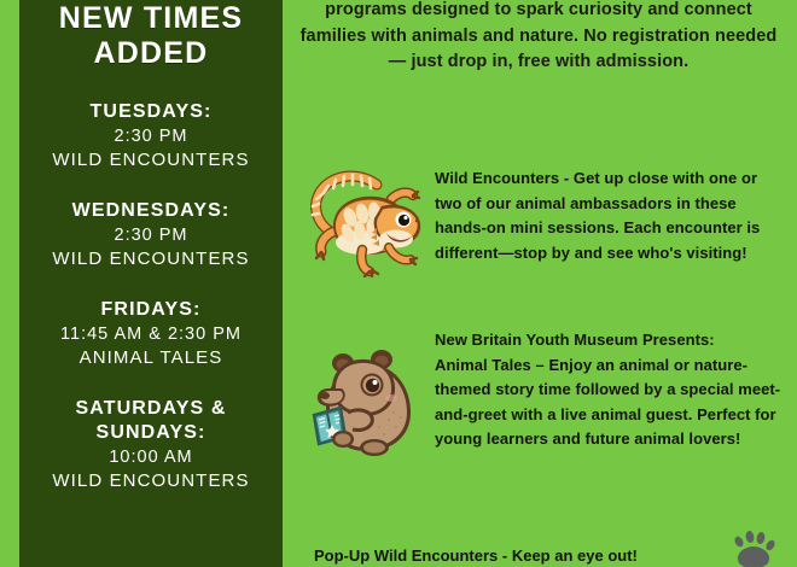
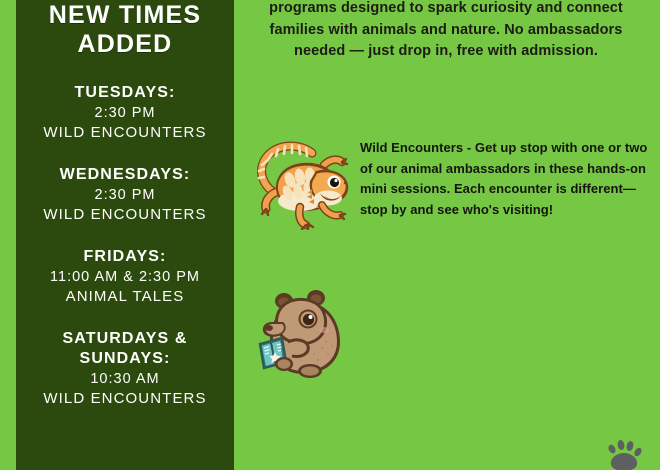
  NEW TIMES ADDED
  TUESDAYS:
  2:30 PM
  WILD ENCOUNTERS
  WEDNESDAYS:
  2:30 PM
  WILD ENCOUNTERS
  FRIDAYS:
- 11:45 AM & 2:30 PM
+ 11:00 AM & 2:30 PM
  ANIMAL TALES
  SATURDAYS & SUNDAYS:
- 10:00 AM
+ 10:30 AM
  WILD ENCOUNTERS
- programs designed to spark curiosity and connect families with animals and nature. No registration needed — just drop in, free with admission.
+ programs designed to spark curiosity and connect families with animals and nature. No ambassadors needed — just drop in, free with admission.
- Wild Encounters - Get up close with one or two of our animal ambassadors in these hands-on mini sessions. Each encounter is different—stop by and see who's visiting!
+ Wild Encounters - Get up stop with one or two of our animal ambassadors in these hands-on mini sessions. Each encounter is different—stop by and see who's visiting!
- New Britain Youth Museum Presents:
- Animal Tales – Enjoy an animal or nature-themed story time followed by a special meet-and-greet with a live animal guest. Perfect for young learners and future animal lovers!
- Pop-Up Wild Encounters - Keep an eye out!
